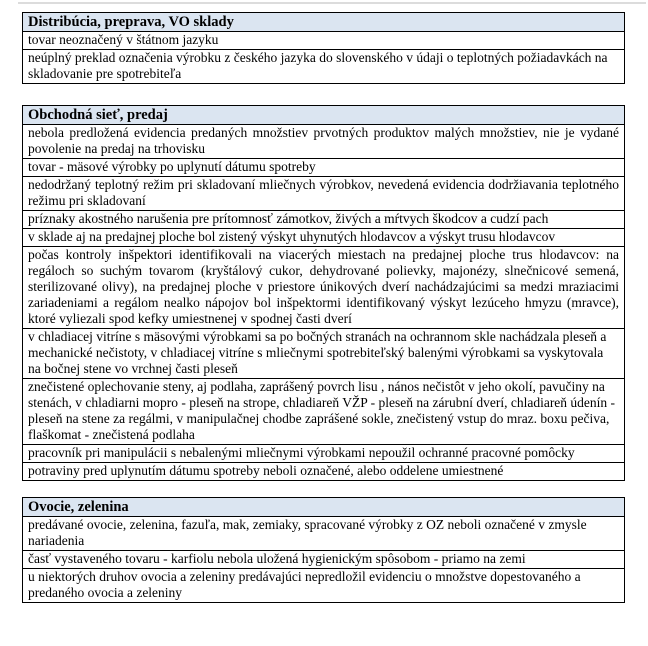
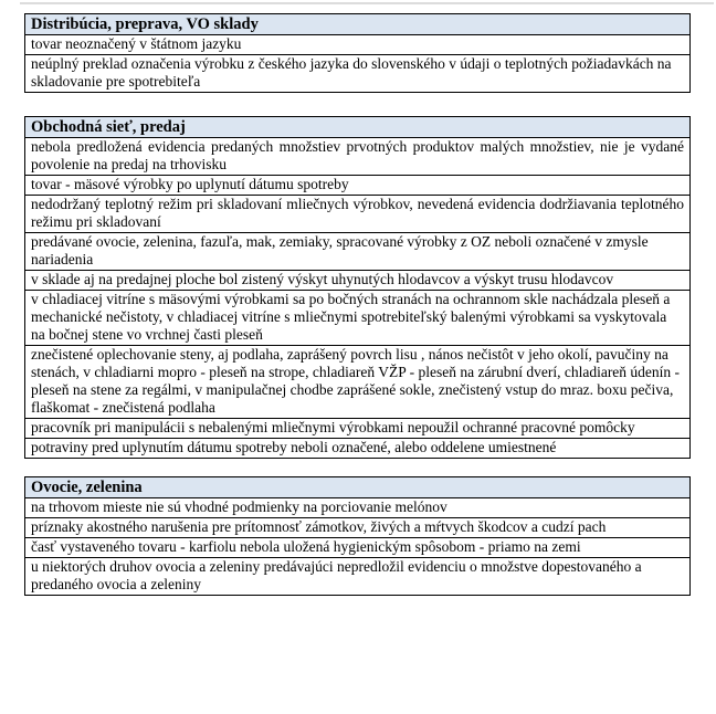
  Distribúcia, preprava, VO sklady
  tovar neoznačený v štátnom jazyku
  neúplný preklad označenia výrobku z českého jazyka do slovenského v údaji o teplotných požiadavkách na skladovanie pre spotrebiteľa
  Obchodná sieť, predaj
  nebola predložená evidencia predaných množstiev prvotných produktov malých množstiev, nie je vydané povolenie na predaj na trhovisku
  tovar - mäsové výrobky po uplynutí dátumu spotreby
  nedodržaný teplotný režim pri skladovaní mliečnych výrobkov, nevedená evidencia dodržiavania teplotného režimu pri skladovaní
- príznaky akostného narušenia pre prítomnosť zámotkov, živých a mŕtvych škodcov a cudzí pach
+ predávané ovocie, zelenina, fazuľa, mak, zemiaky, spracované výrobky z OZ neboli označené v zmysle nariadenia
  v sklade aj na predajnej ploche bol zistený výskyt uhynutých hlodavcov a výskyt trusu hlodavcov
- počas kontroly inšpektori identifikovali na viacerých miestach na predajnej ploche trus hlodavcov: na regáloch so suchým tovarom (kryštálový cukor, dehydrované polievky, majonézy, slnečnicové semená, sterilizované olivy), na predajnej ploche v priestore únikových dverí nachádzajúcimi sa medzi mraziacimi zariadeniami a regálom nealko nápojov bol inšpektormi identifikovaný výskyt lezúceho hmyzu (mravce), ktoré vyliezali spod kefky umiestnenej v spodnej časti dverí
  v chladiacej vitríne s mäsovými výrobkami sa po bočných stranách na ochrannom skle nachádzala pleseň a mechanické nečistoty, v chladiacej vitríne s mliečnymi spotrebiteľský balenými výrobkami sa vyskytovala na bočnej stene vo vrchnej časti pleseň
  znečistené oplechovanie steny, aj podlaha, zaprášený povrch lisu , nános nečistôt v jeho okolí, pavučiny na stenách, v chladiarni mopro - pleseň na strope, chladiareň VŽP - pleseň na zárubní dverí, chladiareň údenín - pleseň na stene za regálmi, v manipulačnej chodbe zaprášené sokle, znečistený vstup do mraz. boxu pečiva, flaškomat - znečistená podlaha
  pracovník pri manipulácii s nebalenými mliečnymi výrobkami nepoužil ochranné pracovné pomôcky
  potraviny pred uplynutím dátumu spotreby neboli označené, alebo oddelene umiestnené
  Ovocie, zelenina
+ na trhovom mieste nie sú vhodné podmienky na porciovanie melónov
- predávané ovocie, zelenina, fazuľa, mak, zemiaky, spracované výrobky z OZ neboli označené v zmysle nariadenia
+ príznaky akostného narušenia pre prítomnosť zámotkov, živých a mŕtvych škodcov a cudzí pach
  časť vystaveného tovaru - karfiolu nebola uložená hygienickým spôsobom - priamo na zemi
  u niektorých druhov ovocia a zeleniny predávajúci nepredložil evidenciu o množstve dopestovaného a predaného ovocia a zeleniny
